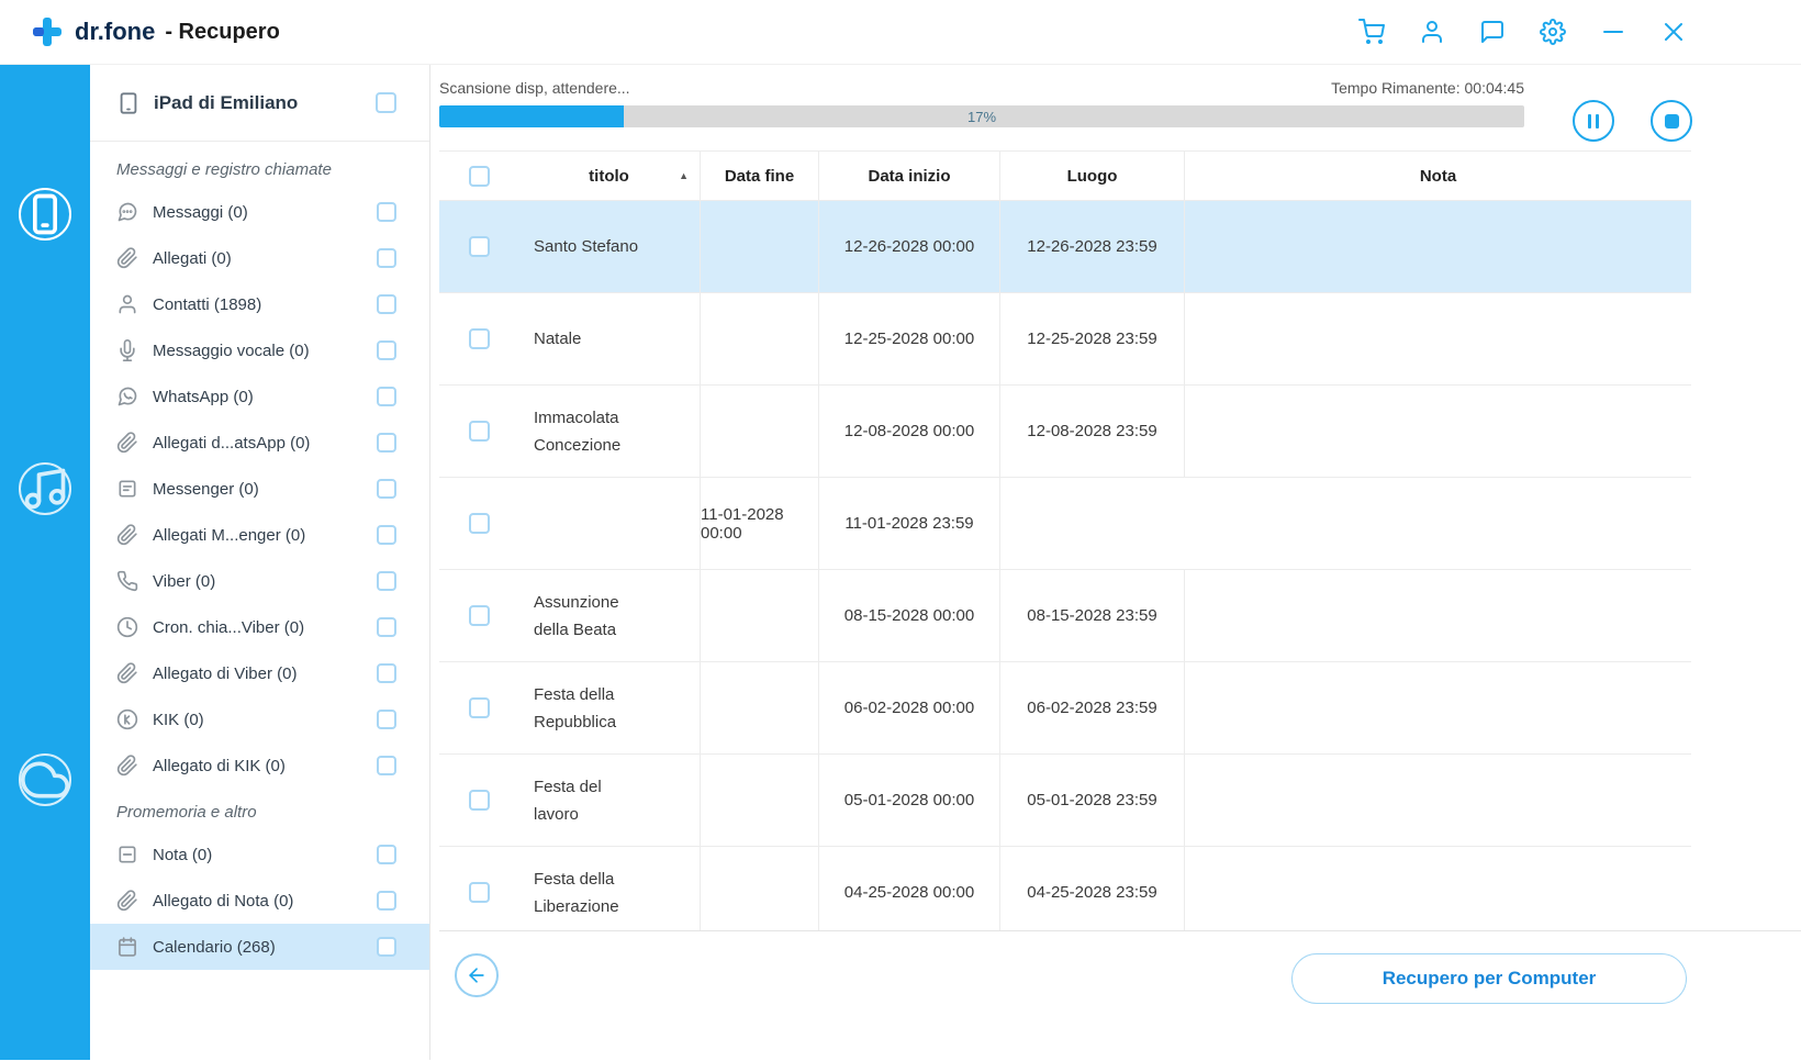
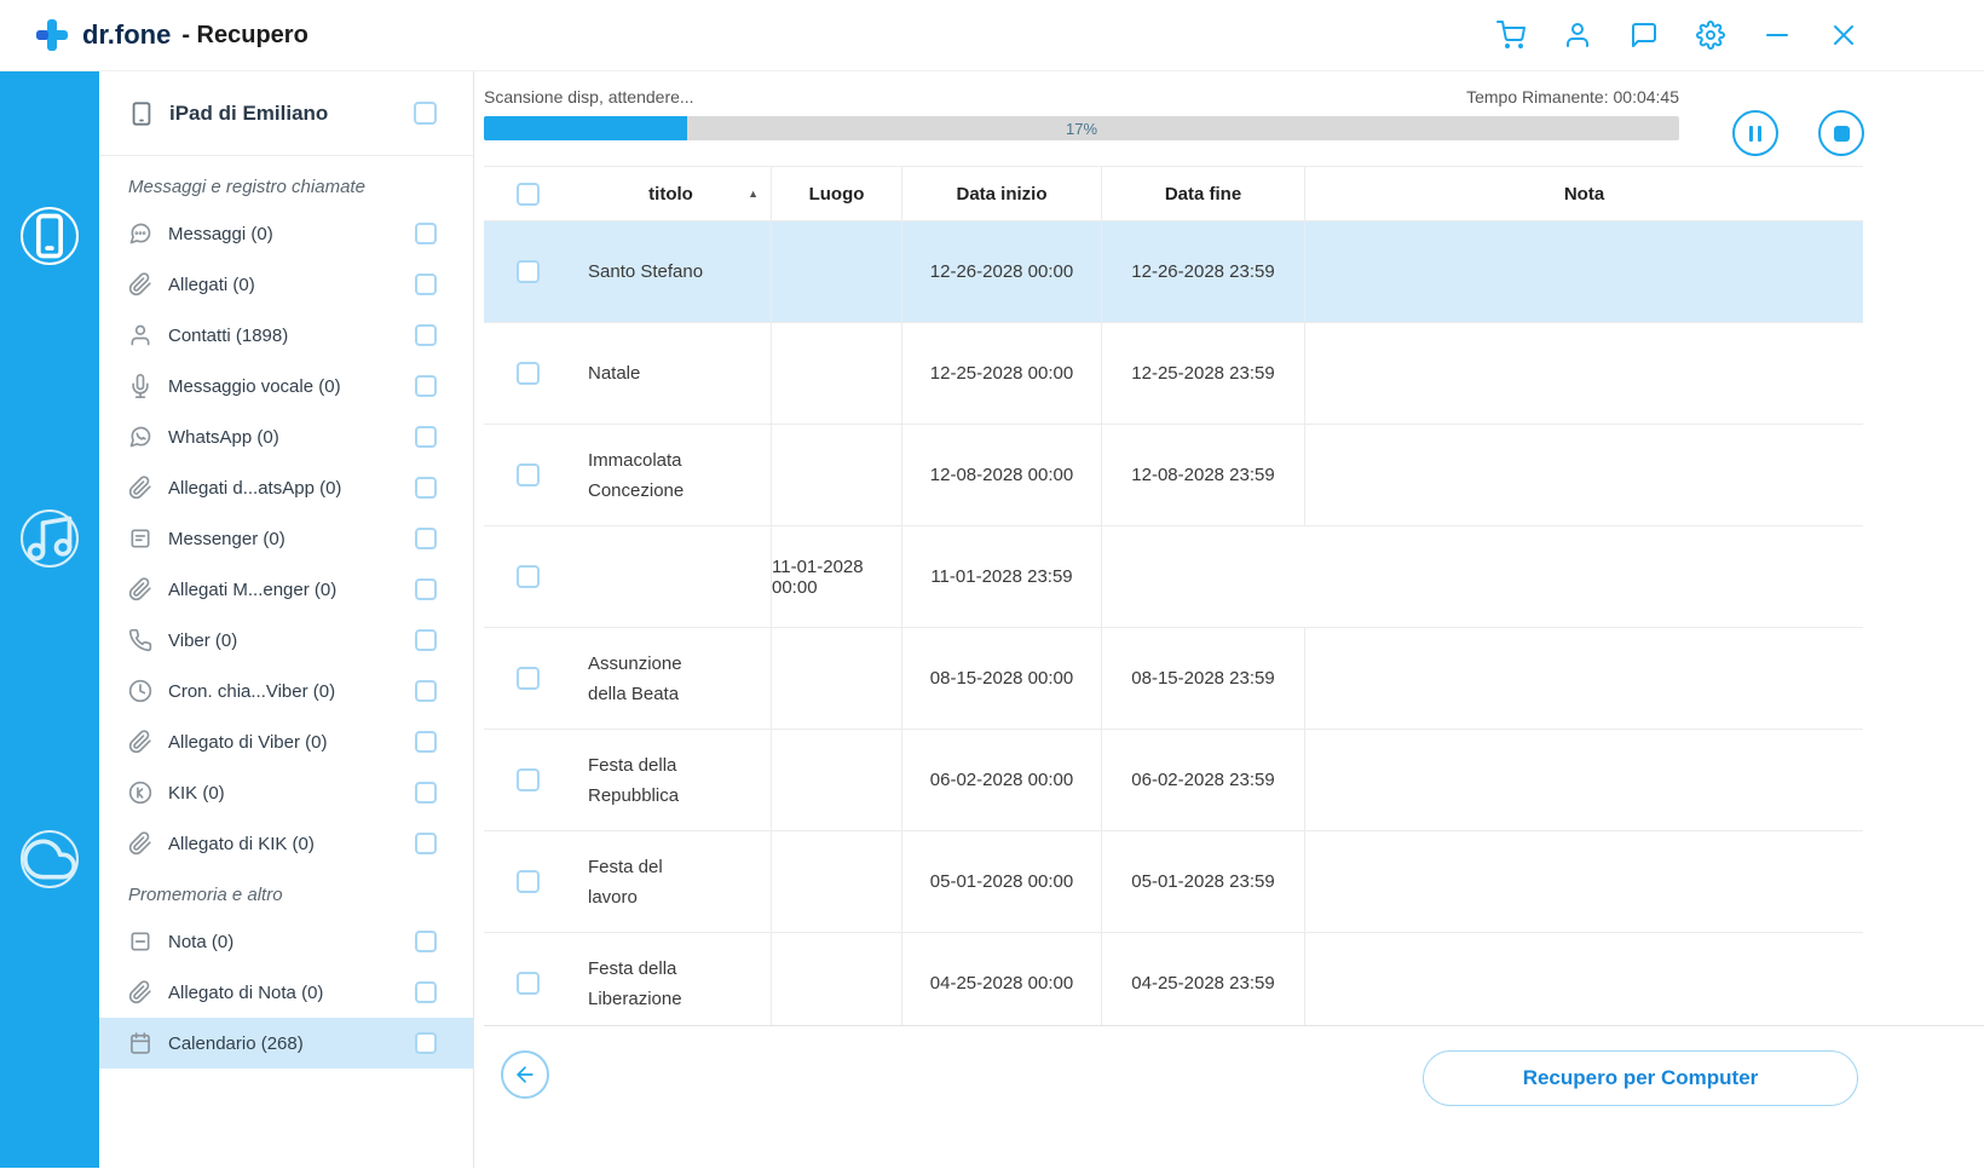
  dr.fone
  - Recupero
  iPad di Emiliano
  Messaggi e registro chiamate
  Messaggi (0)
  Allegati (0)
  Contatti (1898)
  Messaggio vocale (0)
  WhatsApp (0)
  Allegati d...atsApp (0)
  Messenger (0)
  Allegati M...enger (0)
  Viber (0)
  Cron. chia...Viber (0)
  Allegato di Viber (0)
  KIK (0)
  Allegato di KIK (0)
  Promemoria e altro
  Nota (0)
  Allegato di Nota (0)
  Calendario (268)
  Scansione disp, attendere...
  Tempo Rimanente: 00:04:45
  17%
  titolo
  ▲
- Data fine
+ Luogo
  Data inizio
- Luogo
+ Data fine
  Nota
  Santo Stefano
  12-26-2028 00:00
  12-26-2028 23:59
  Natale
  12-25-2028 00:00
  12-25-2028 23:59
  Immacolata Concezione
  12-08-2028 00:00
  12-08-2028 23:59
  11-01-2028 00:00
  11-01-2028 23:59
  Assunzione della Beata
  08-15-2028 00:00
  08-15-2028 23:59
  Festa della Repubblica
  06-02-2028 00:00
  06-02-2028 23:59
  Festa del lavoro
  05-01-2028 00:00
  05-01-2028 23:59
  Festa della Liberazione
  04-25-2028 00:00
  04-25-2028 23:59
  Recupero per Computer
